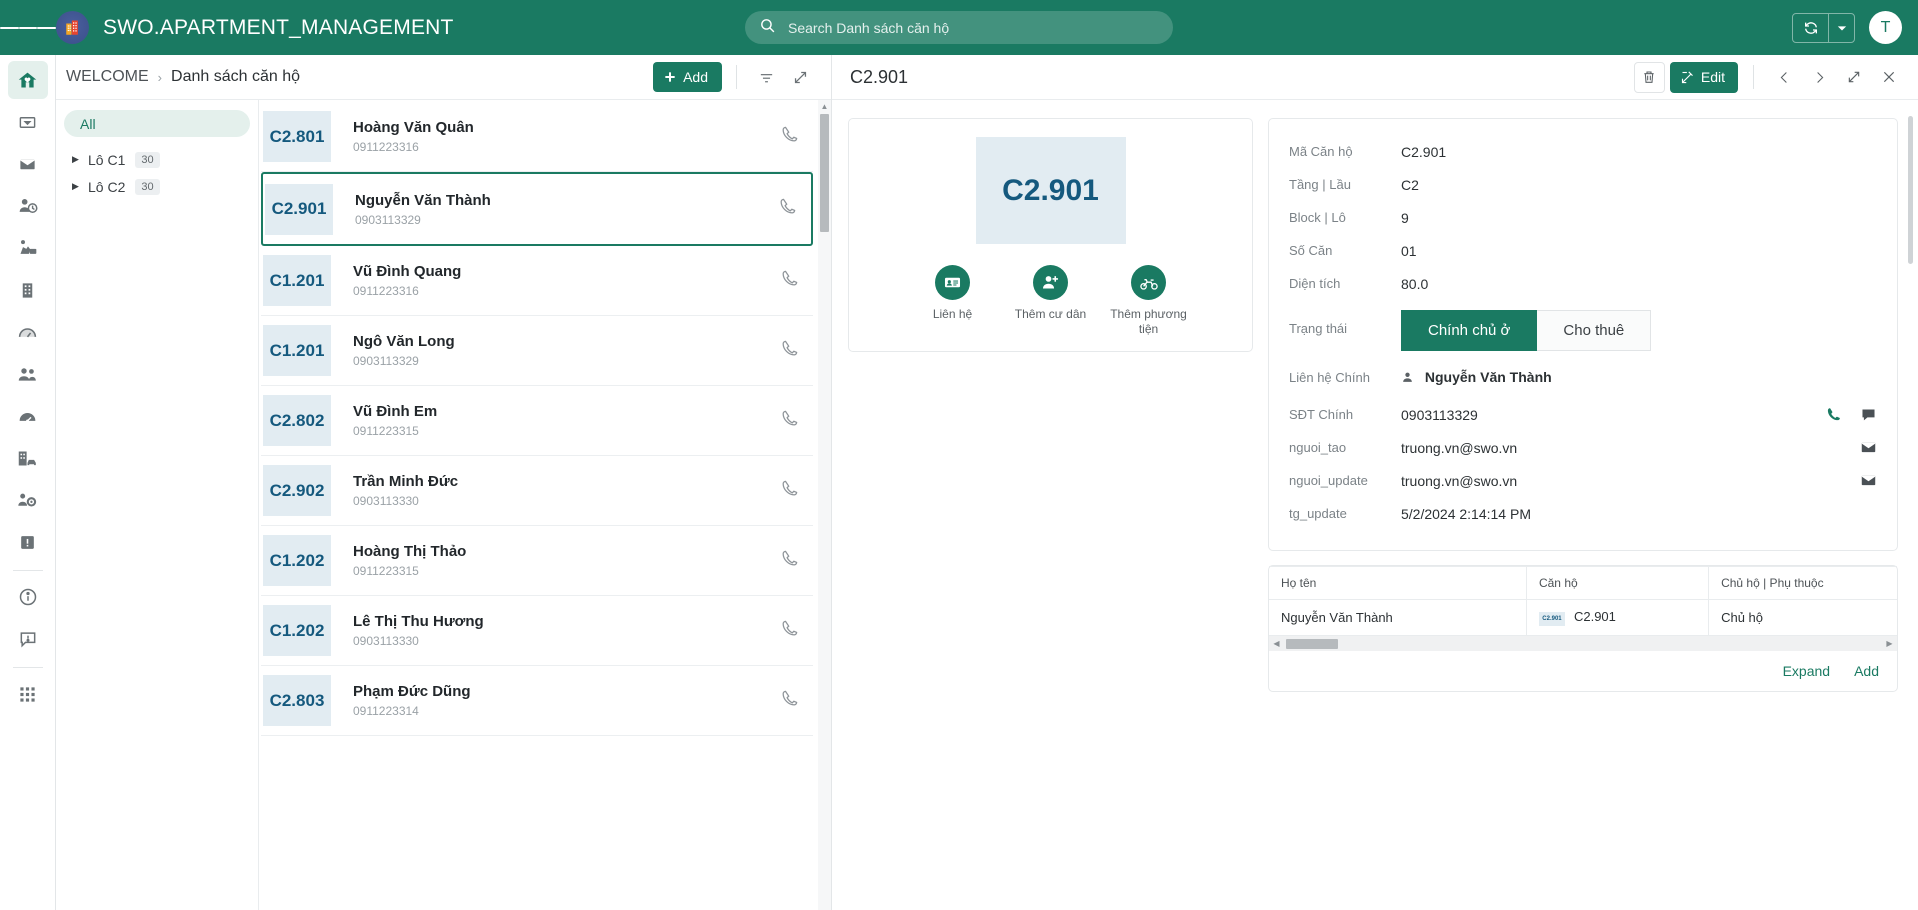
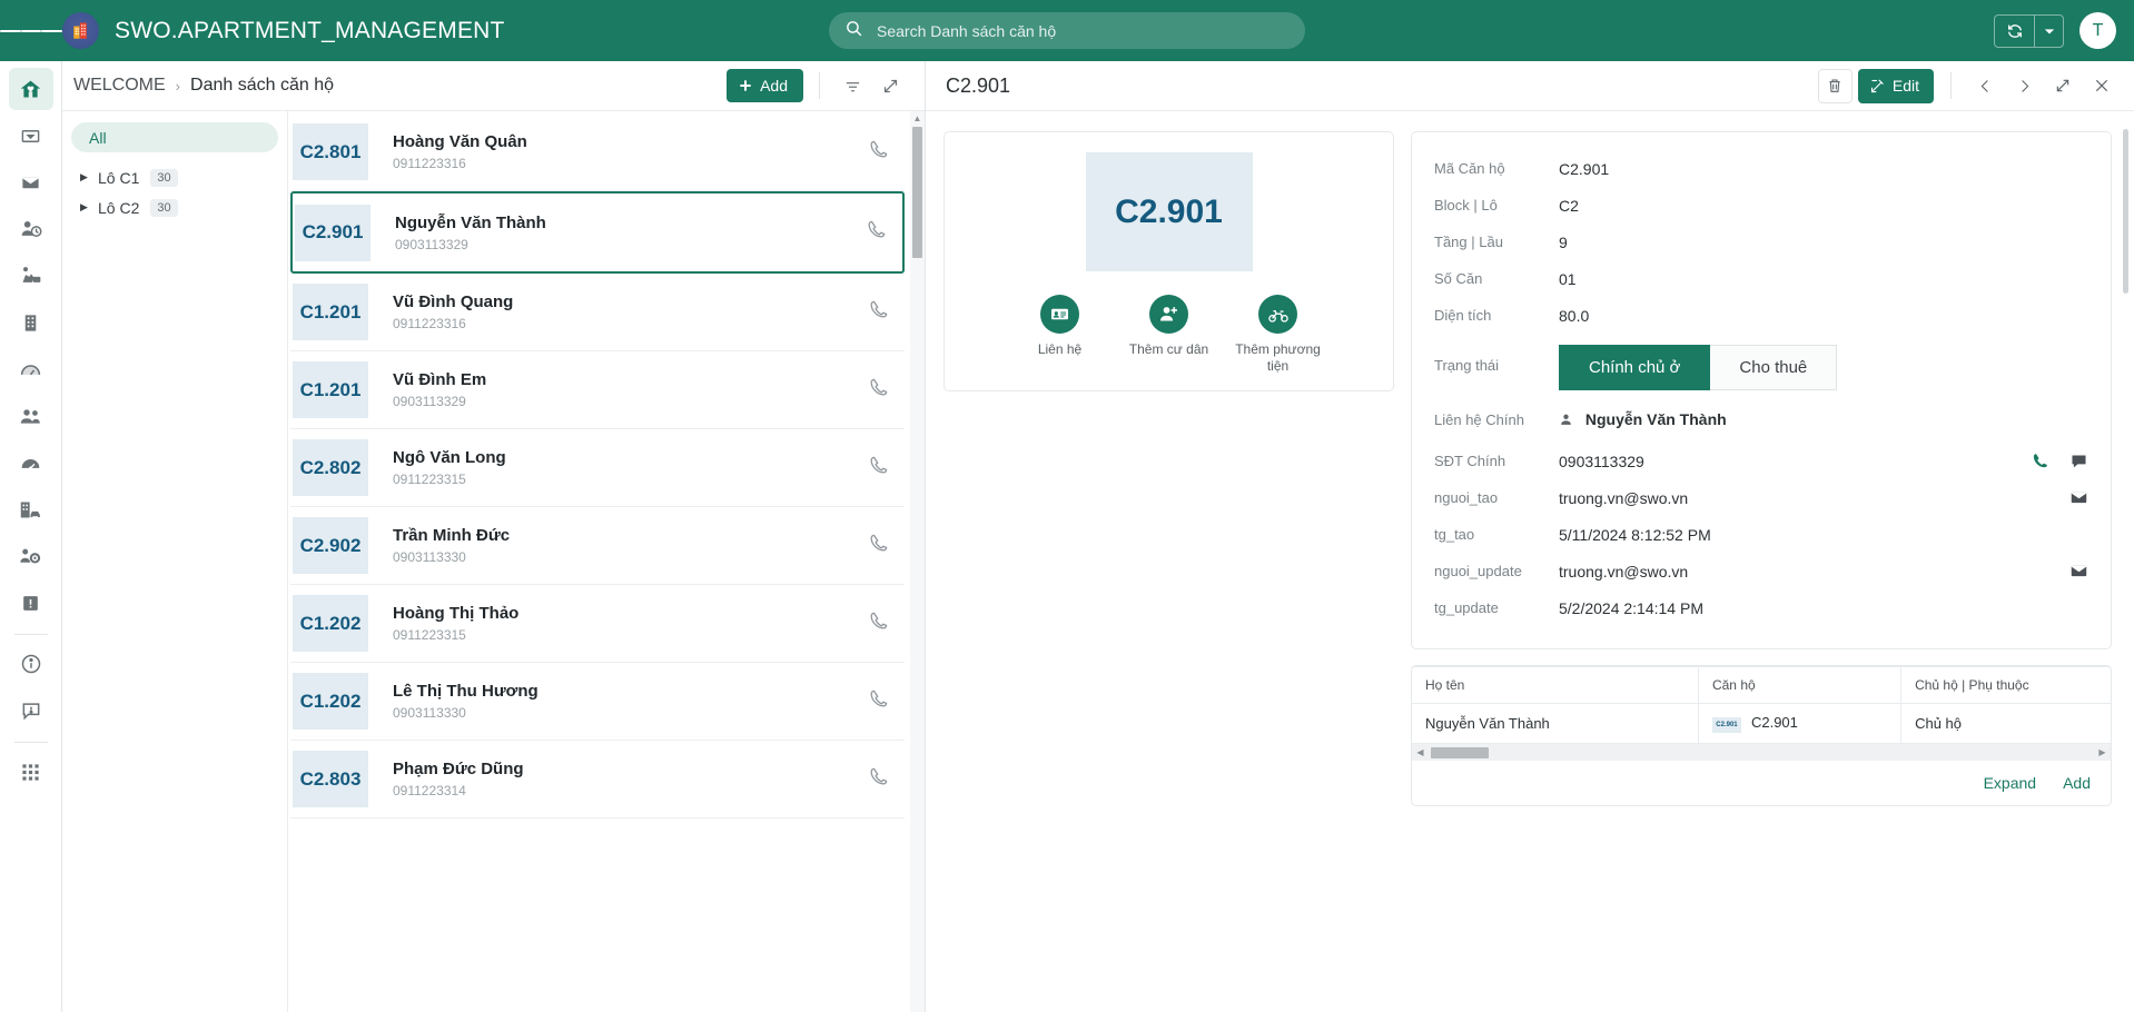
  SWO.APARTMENT_MANAGEMENT
  Search Danh sách căn hộ
  T
  WELCOME
  ›
  Danh sách căn hộ
  Add
  All
  ▶
  Lô C1
  30
  ▶
  Lô C2
  30
  C2.801
  Hoàng Văn Quân
  0911223316
  C2.901
  Nguyễn Văn Thành
  0903113329
  C1.201
  Vũ Đình Quang
  0911223316
  C1.201
- Ngô Văn Long
+ Vũ Đình Em
  0903113329
  C2.802
- Vũ Đình Em
+ Ngô Văn Long
  0911223315
  C2.902
  Trần Minh Đức
  0903113330
  C1.202
  Hoàng Thị Thảo
  0911223315
  C1.202
  Lê Thị Thu Hương
  0903113330
  C2.803
  Phạm Đức Dũng
  0911223314
  ▲
  C2.901
  Edit
  C2.901
  Liên hệ
  Thêm cư dân
  Thêm phương tiện
  Mã Căn hộ
  C2.901
- Tầng | Lầu
+ Block | Lô
  C2
- Block | Lô
+ Tầng | Lầu
  9
  Số Căn
  01
  Diện tích
  80.0
  Trạng thái
  Chính chủ ở
  Cho thuê
  Liên hệ Chính
  Nguyễn Văn Thành
  SĐT Chính
  0903113329
  nguoi_tao
  truong.vn@swo.vn
+ tg_tao
+ 5/11/2024 8:12:52 PM
  nguoi_update
  truong.vn@swo.vn
  tg_update
  5/2/2024 2:14:14 PM
  Họ tên	Căn hộ	Chủ hộ | Phụ thuộc
  Nguyễn Văn Thành	C2.901	Chủ hộ
  ◀
  ▶
  Expand
  Add
